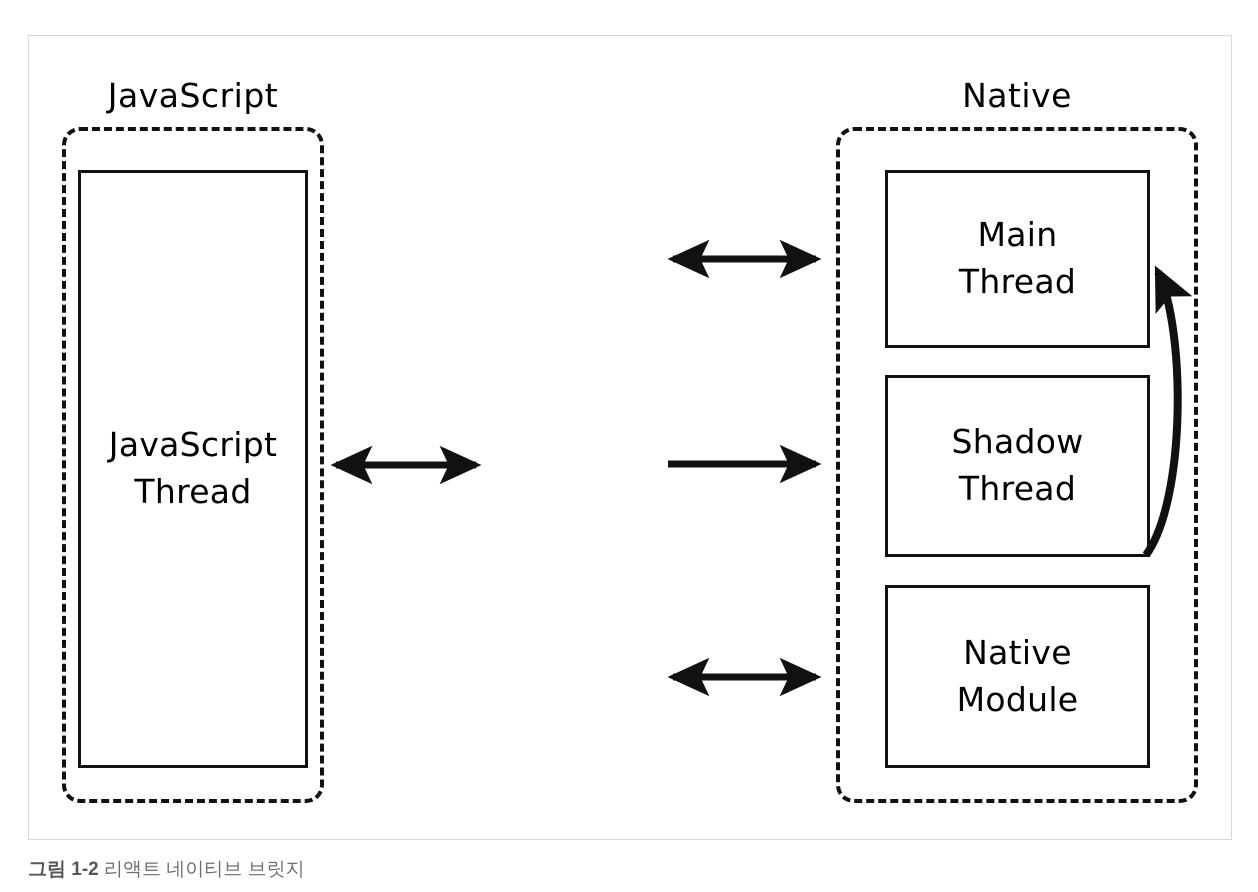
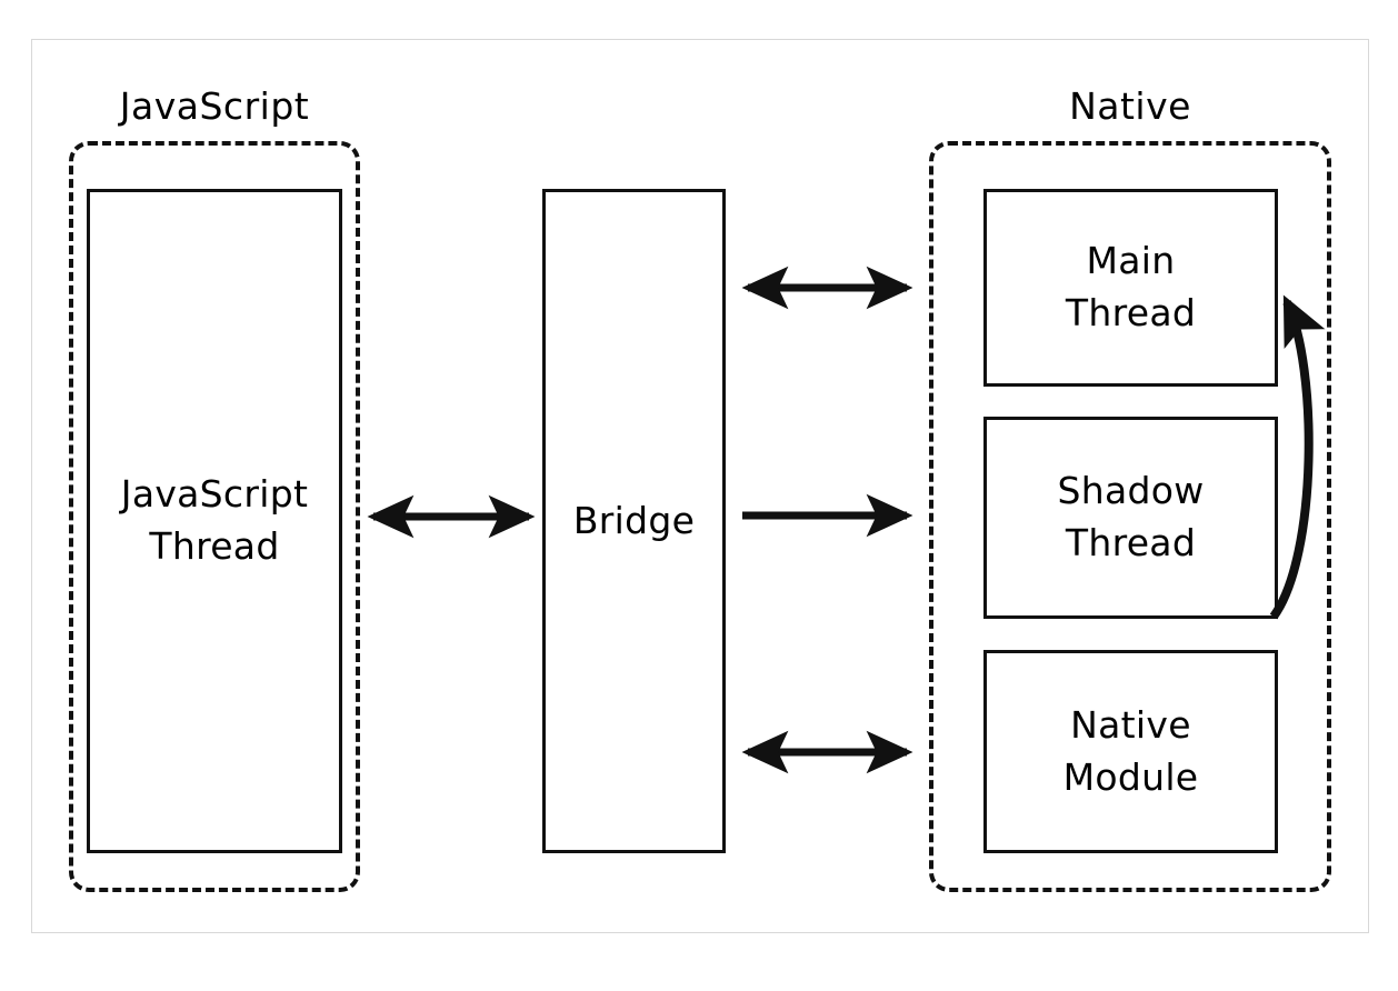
  JavaScript
  Native
  JavaScript
  Thread
+ Bridge
  Main
  Thread
  Shadow
  Thread
  Native
  Module
- 그림 1-2 리액트 네이티브 브릿지
